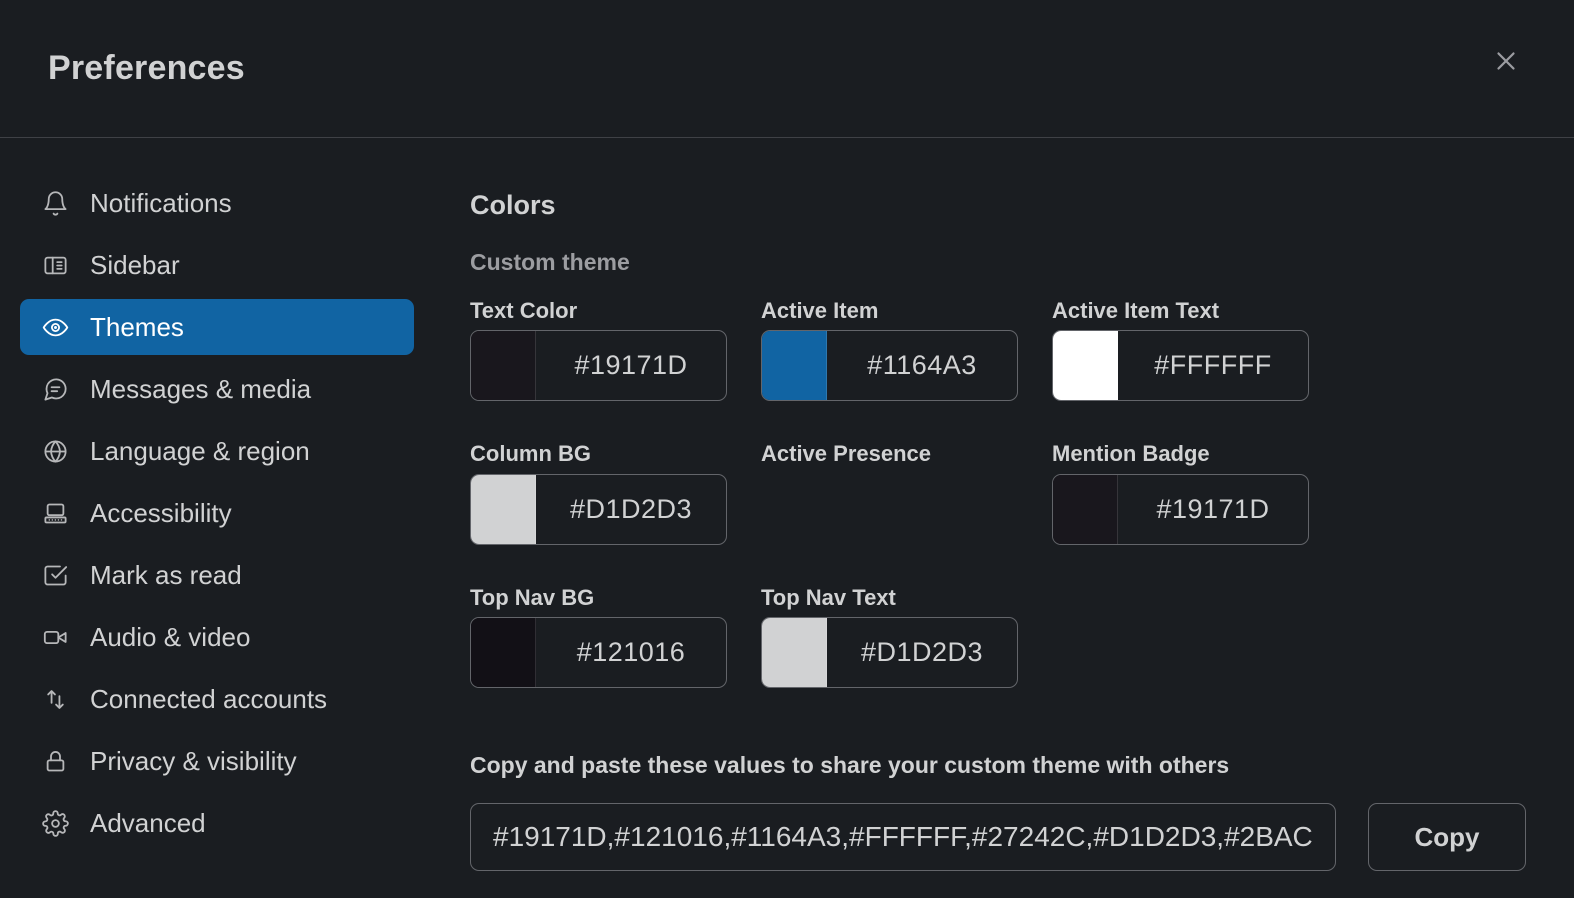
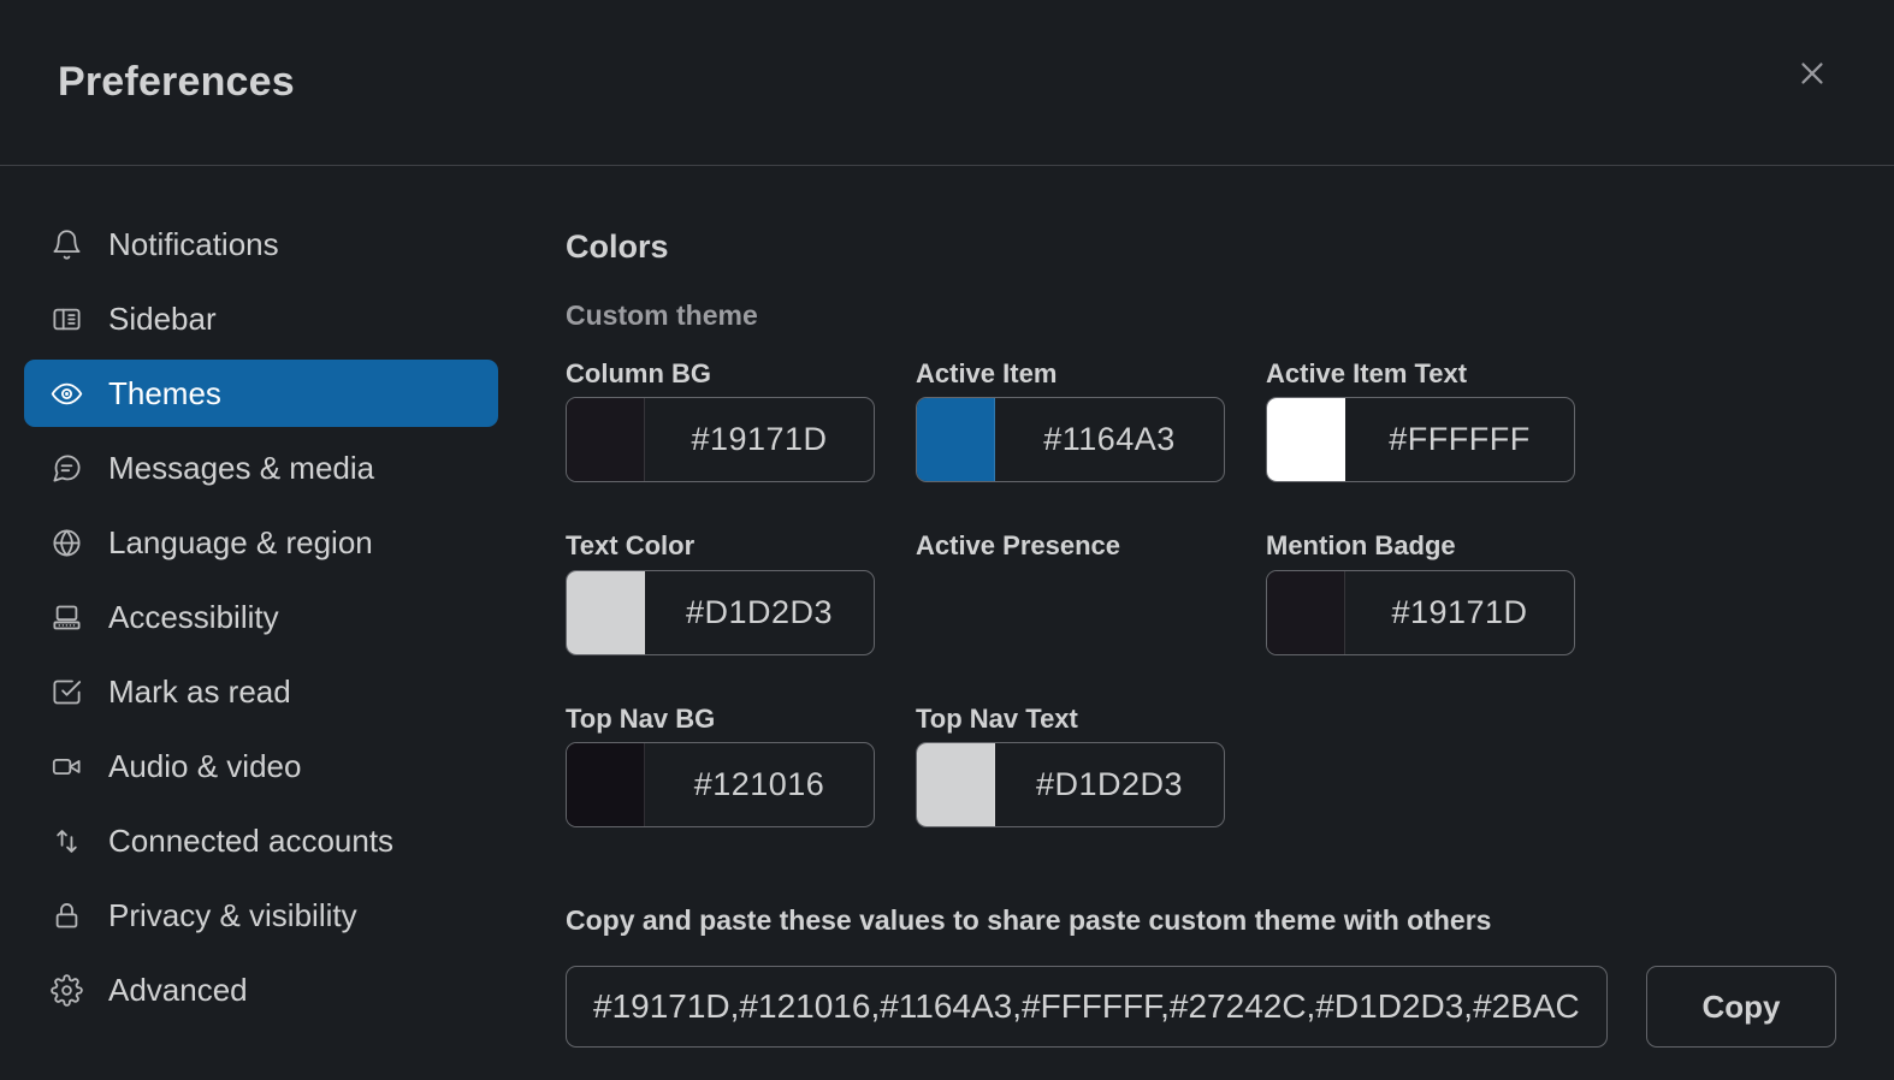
  Preferences
  Notifications
  Sidebar
  Themes
  Messages & media
  Language & region
  Accessibility
  Mark as read
  Audio & video
  Connected accounts
  Privacy & visibility
  Advanced
  Colors
  Custom theme
- Text Color
+ Column BG
  #19171D
  Active Item
  #1164A3
  Active Item Text
  #FFFFFF
- Column BG
+ Text Color
  #D1D2D3
  Active Presence
  Mention Badge
  #19171D
  Top Nav BG
  #121016
  Top Nav Text
  #D1D2D3
- Copy and paste these values to share your custom theme with others
+ Copy and paste these values to share paste custom theme with others
  #19171D,#121016,#1164A3,#FFFFFF,#27242C,#D1D2D3,#2BAC
  Copy
